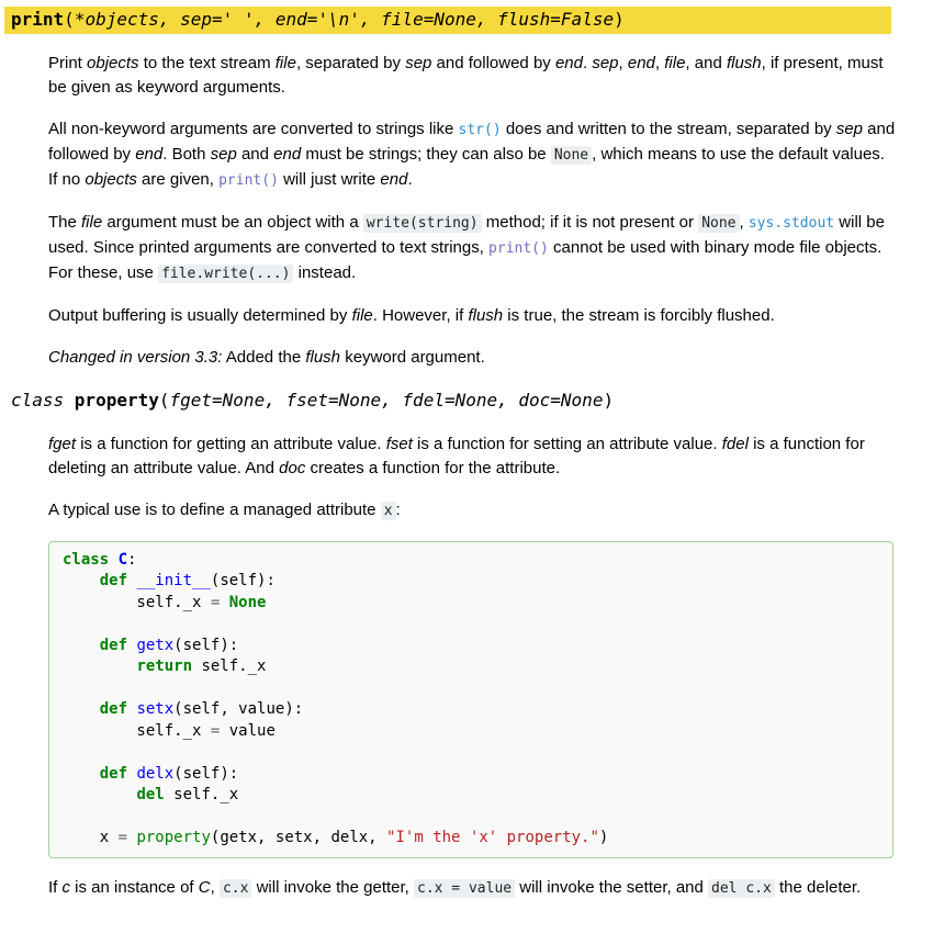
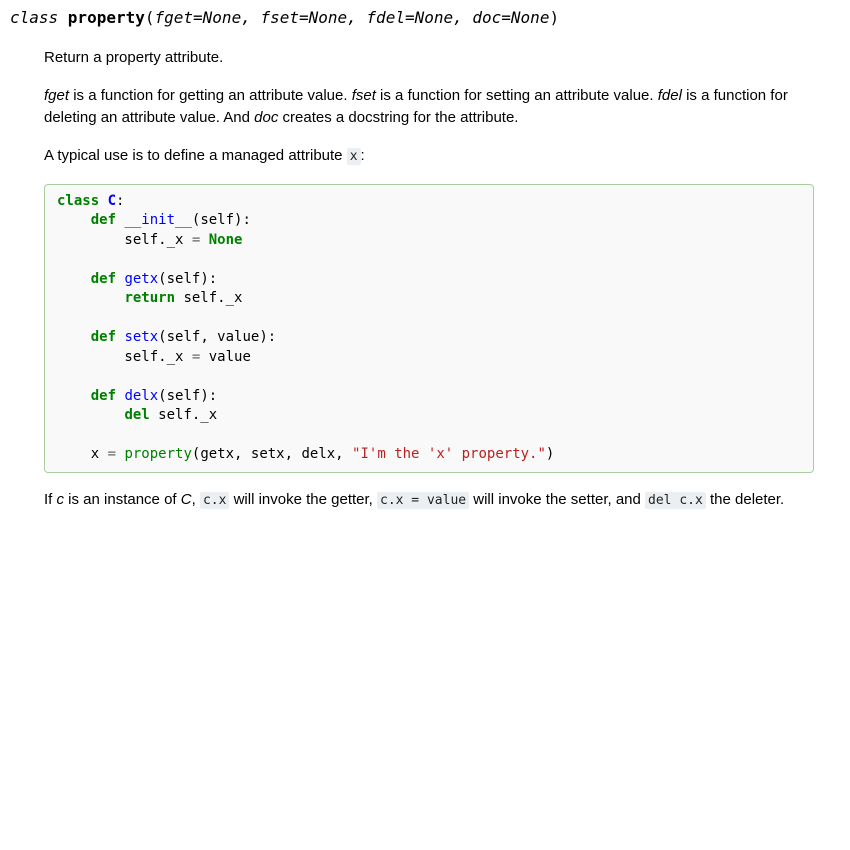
- print(*objects, sep=' ', end='\n', file=None, flush=False)
- Print objects to the text stream file, separated by sep and followed by end. sep, end, file, and flush, if present, must be given as keyword arguments.
- All non-keyword arguments are converted to strings like str() does and written to the stream, separated by sep and followed by end. Both sep and end must be strings; they can also be None , which means to use the default values. If no objects are given, print() will just write end.
- The file argument must be an object with a write(string) method; if it is not present or None , sys.stdout will be used. Since printed arguments are converted to text strings, print() cannot be used with binary mode file objects. For these, use file.write(...) instead.
- Output buffering is usually determined by file. However, if flush is true, the stream is forcibly flushed.
- Changed in version 3.3: Added the flush keyword argument.
  class property(fget=None, fset=None, fdel=None, doc=None)
+ Return a property attribute.
- fget is a function for getting an attribute value. fset is a function for setting an attribute value. fdel is a function for deleting an attribute value. And doc creates a function for the attribute.
+ fget is a function for getting an attribute value. fset is a function for setting an attribute value. fdel is a function for deleting an attribute value. And doc creates a docstring for the attribute.
  A typical use is to define a managed attribute x :
  class C: def __init__(self): self._x = None def getx(self): return self._x def setx(self, value): self._x = value def delx(self): del self._x x = property(getx, setx, delx, "I'm the 'x' property.")
  If c is an instance of C, c.x will invoke the getter, c.x = value will invoke the setter, and del c.x the deleter.
